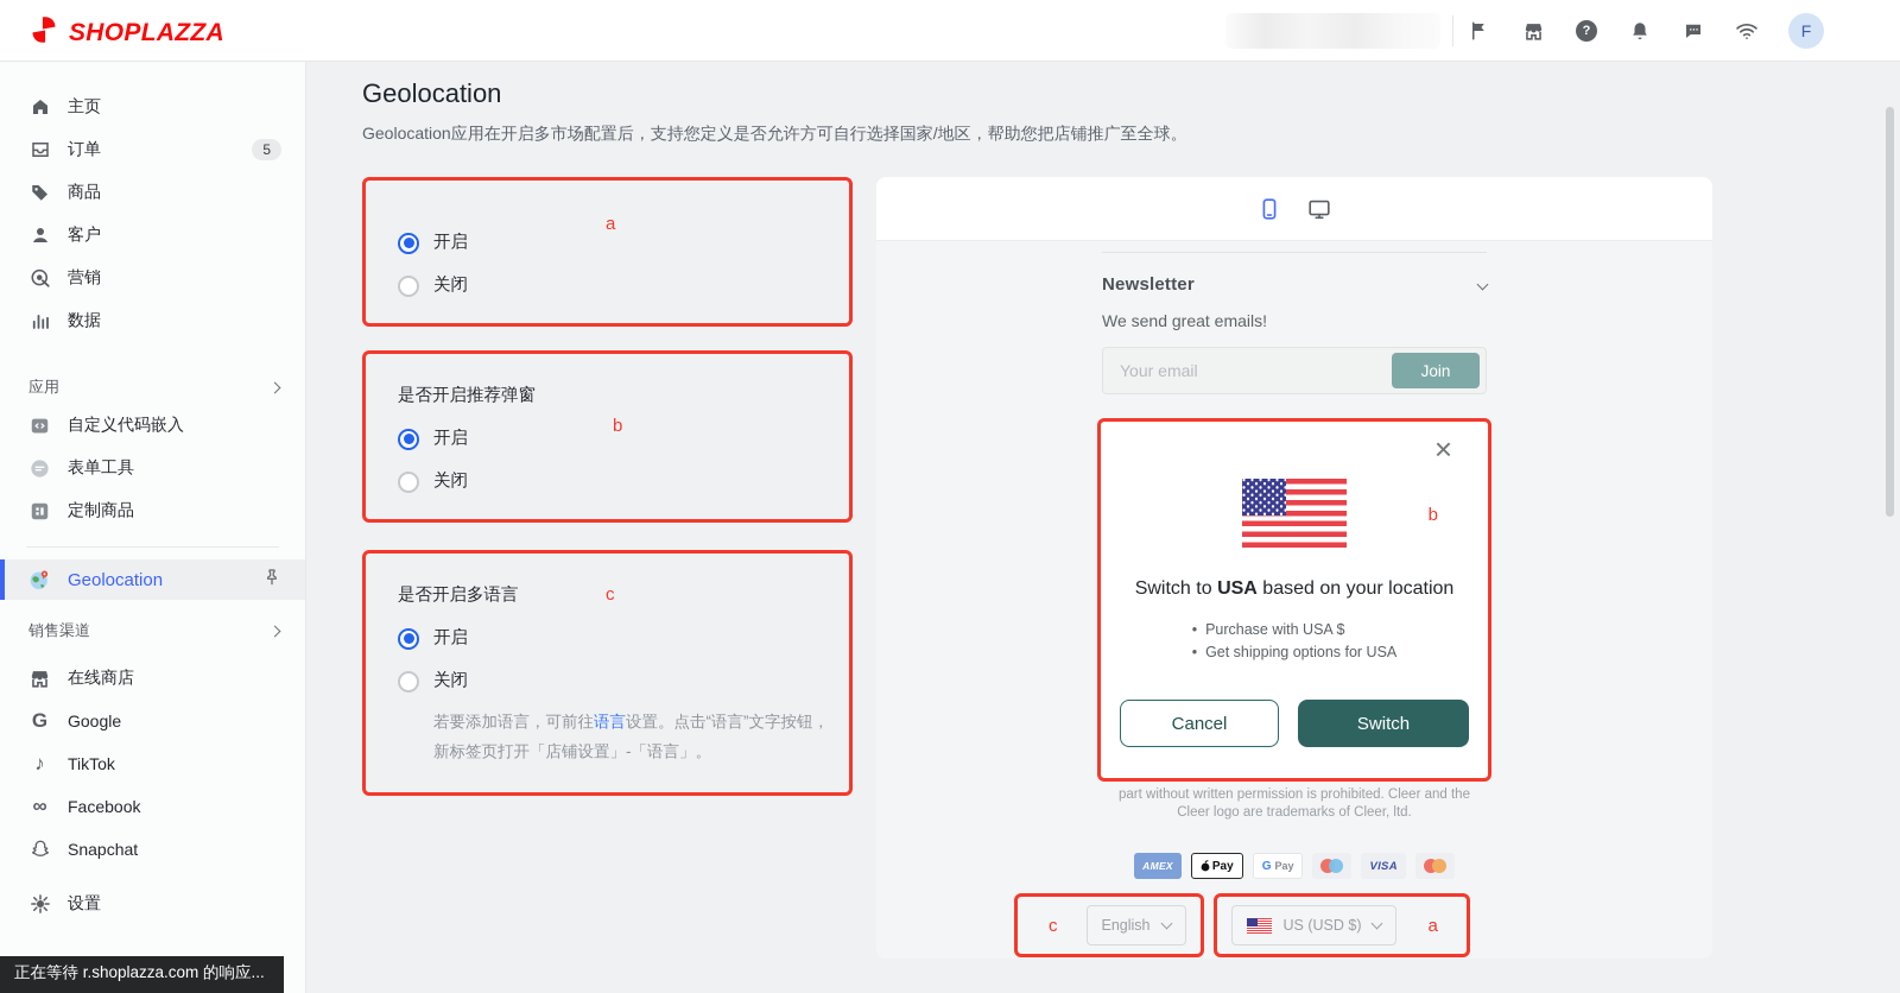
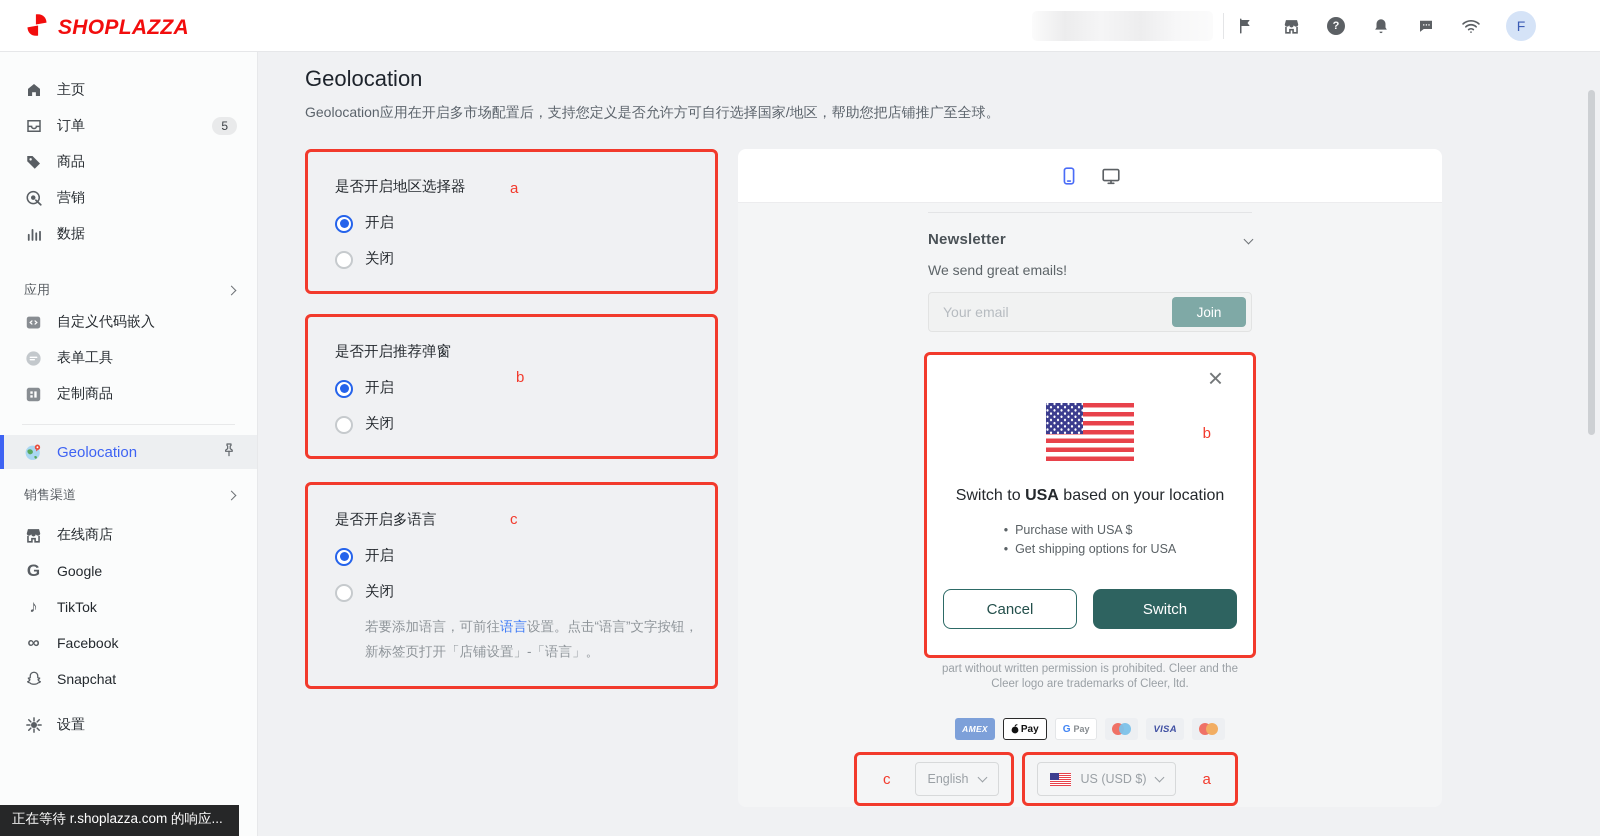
  SHOPLAZZA
  ?
  F
  主页
  订单
  5
  商品
- 客户
  营销
  数据
  应用
  自定义代码嵌入
  表单工具
  定制商品
  Geolocation
  销售渠道
  在线商店
  G
  Google
  ♪
  TikTok
  ∞
  Facebook
  Snapchat
  设置
  Geolocation
  Geolocation应用在开启多市场配置后，支持您定义是否允许方可自行选择国家/地区，帮助您把店铺推广至全球。
+ 是否开启地区选择器
  a
  开启
  关闭
  是否开启推荐弹窗
  b
  开启
  关闭
  是否开启多语言
  c
  开启
  关闭
  若要添加语言，可前往语言设置。点击“语言”文字按钮，新标签页打开「店铺设置」-「语言」。
  Newsletter
  We send great emails!
  Your email
  Join
  ×
  b
  Switch to USA based on your location
  Purchase with USA $
  Get shipping options for USA
  Cancel
  Switch
  part without written permission is prohibited. Cleer and the
  Cleer logo are trademarks of Cleer, ltd.
  AMEX
  Pay
  G
  Pay
  VISA
  c
  English
  US (USD $)
  a
  正在等待 r.shoplazza.com 的响应...
